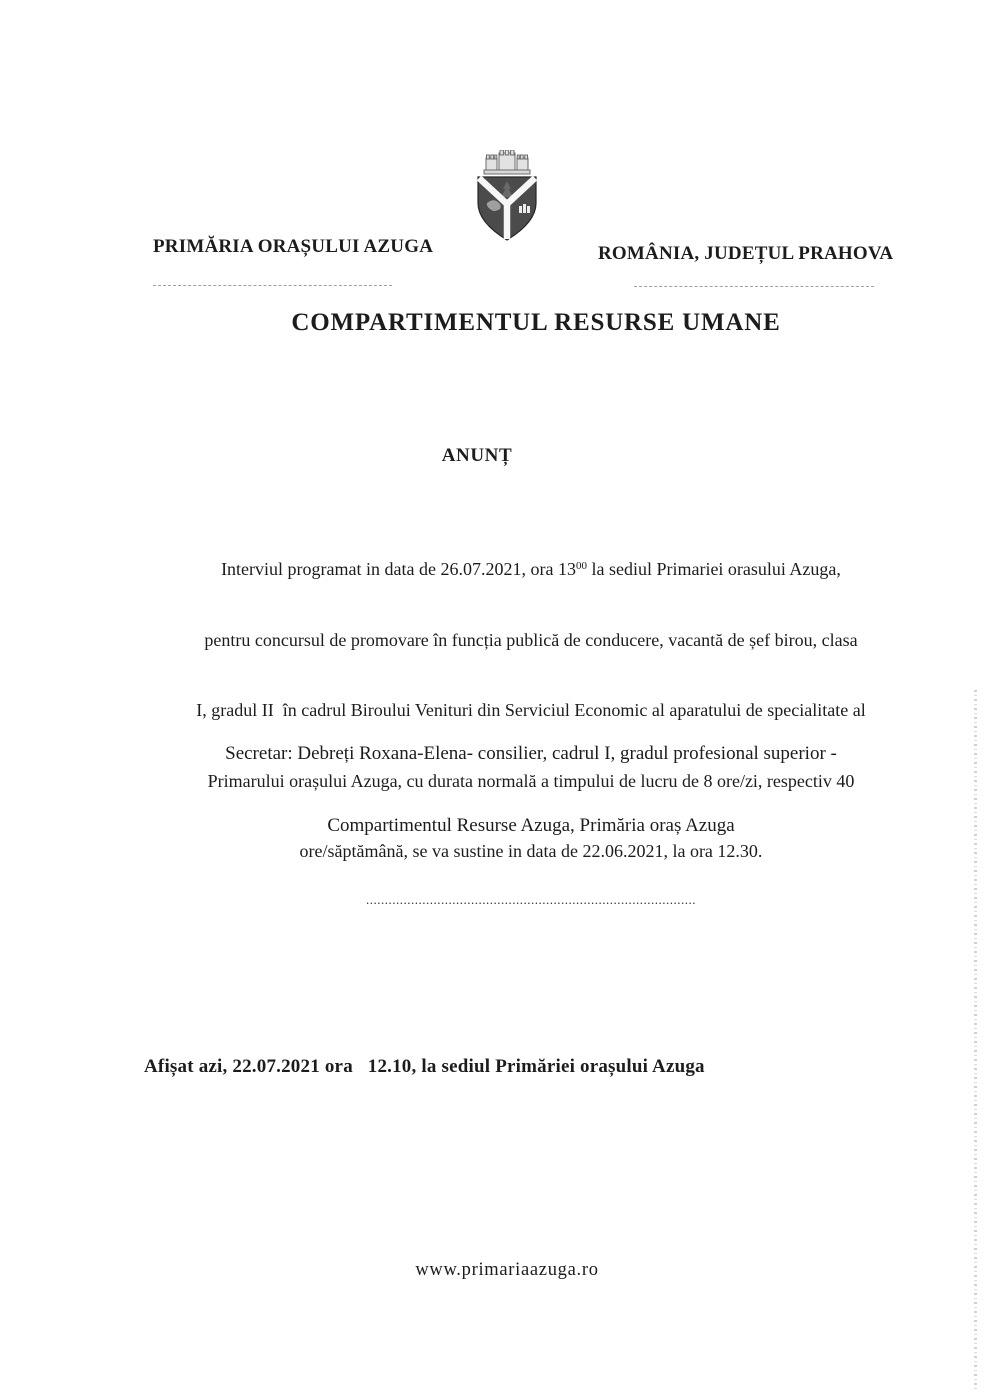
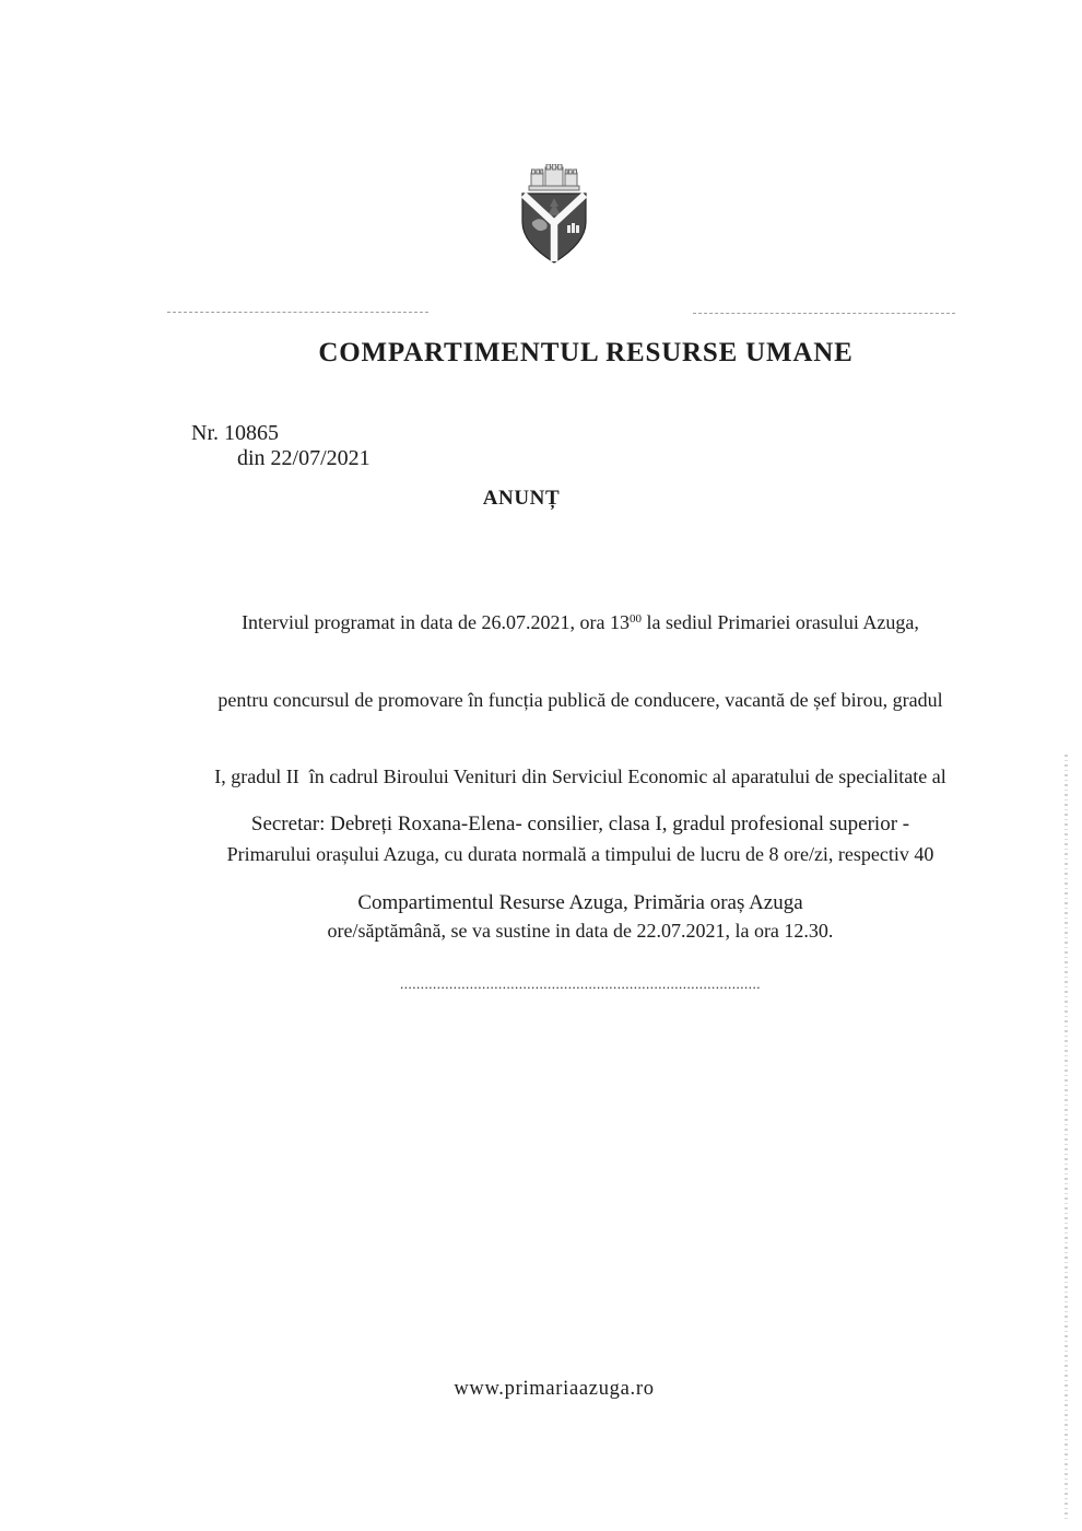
- PRIMĂRIA ORAȘULUI AZUGA
- ROMÂNIA, JUDEȚUL PRAHOVA
  COMPARTIMENTUL RESURSE UMANE
+ Nr. 10865 din 22/07/2021
  ANUNȚ
  Interviul programat in data de 26.07.2021, ora 1300 la sediul Primariei orasului Azuga,
- pentru concursul de promovare în funcția publică de conducere, vacantă de șef birou, clasa
+ pentru concursul de promovare în funcția publică de conducere, vacantă de șef birou, gradul
  I, gradul II în cadrul Biroului Venituri din Serviciul Economic al aparatului de specialitate al
  Primarului orașului Azuga, cu durata normală a timpului de lucru de 8 ore/zi, respectiv 40
- ore/săptămână, se va sustine in data de 22.06.2021, la ora 12.30.
+ ore/săptămână, se va sustine in data de 22.07.2021, la ora 12.30.
- Secretar: Debreți Roxana-Elena- consilier, cadrul I, gradul profesional superior -
+ Secretar: Debreți Roxana-Elena- consilier, clasa I, gradul profesional superior -
  Compartimentul Resurse Azuga, Primăria oraș Azuga
  ........................................................................................
- Afișat azi, 22.07.2021 ora 12.10, la sediul Primăriei orașului Azuga
  www.primariaazuga.ro
